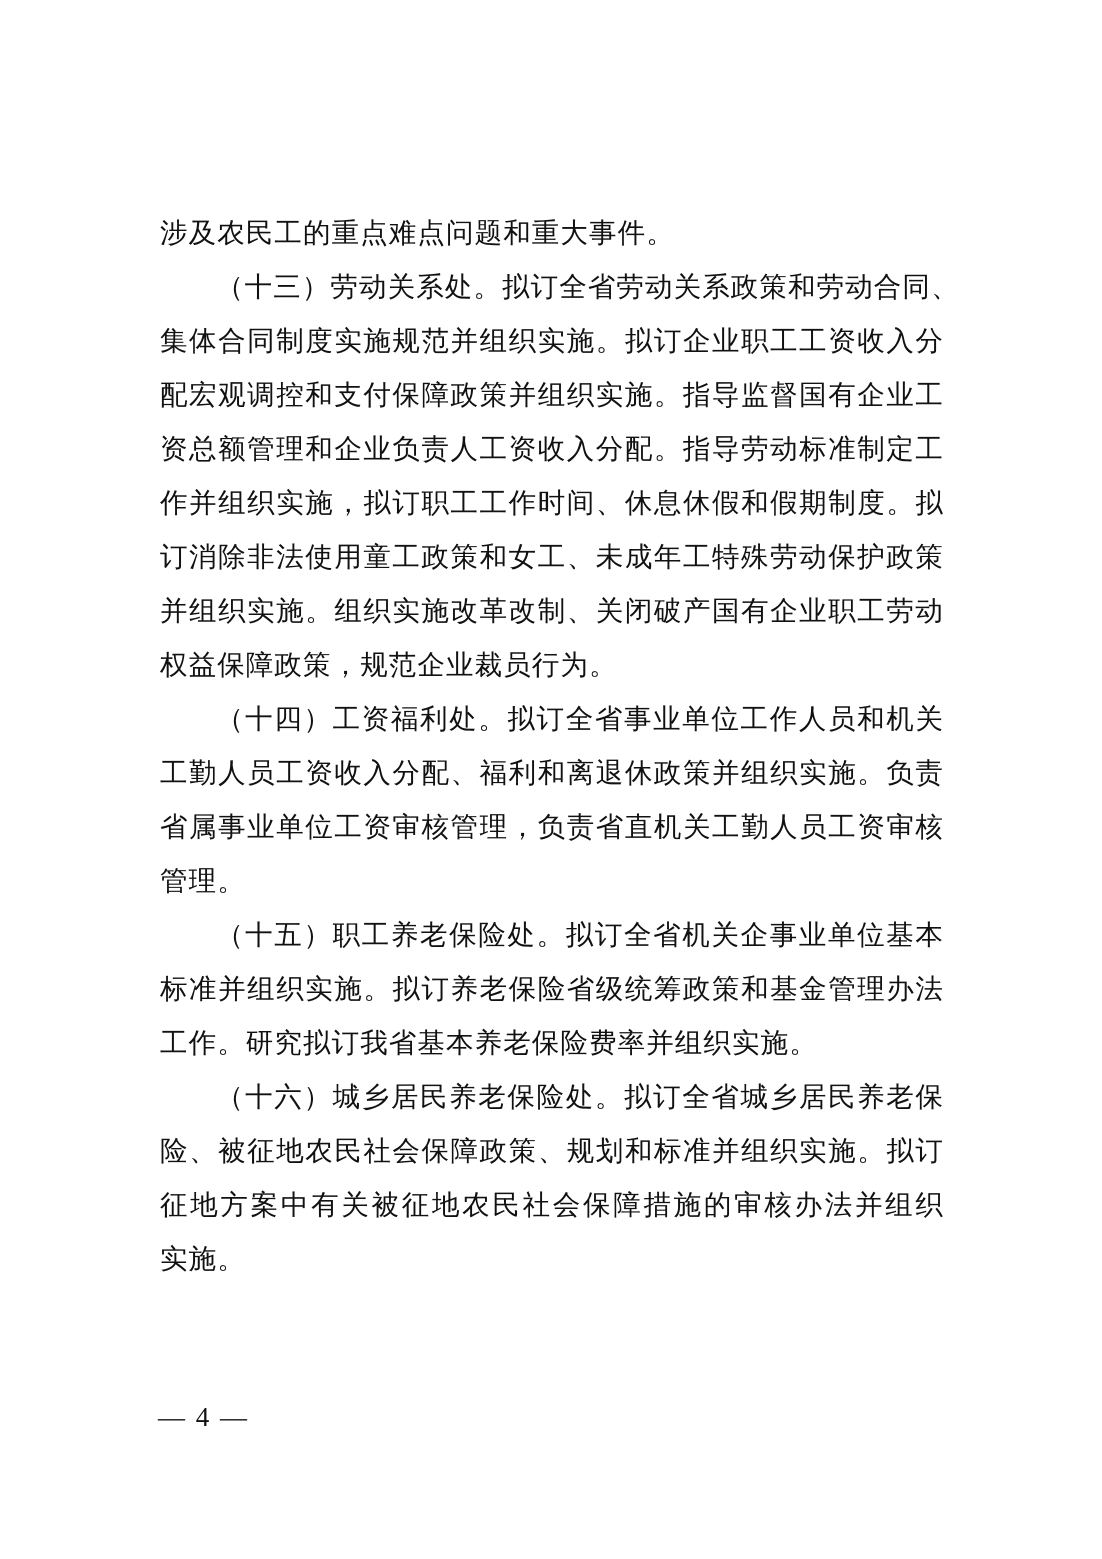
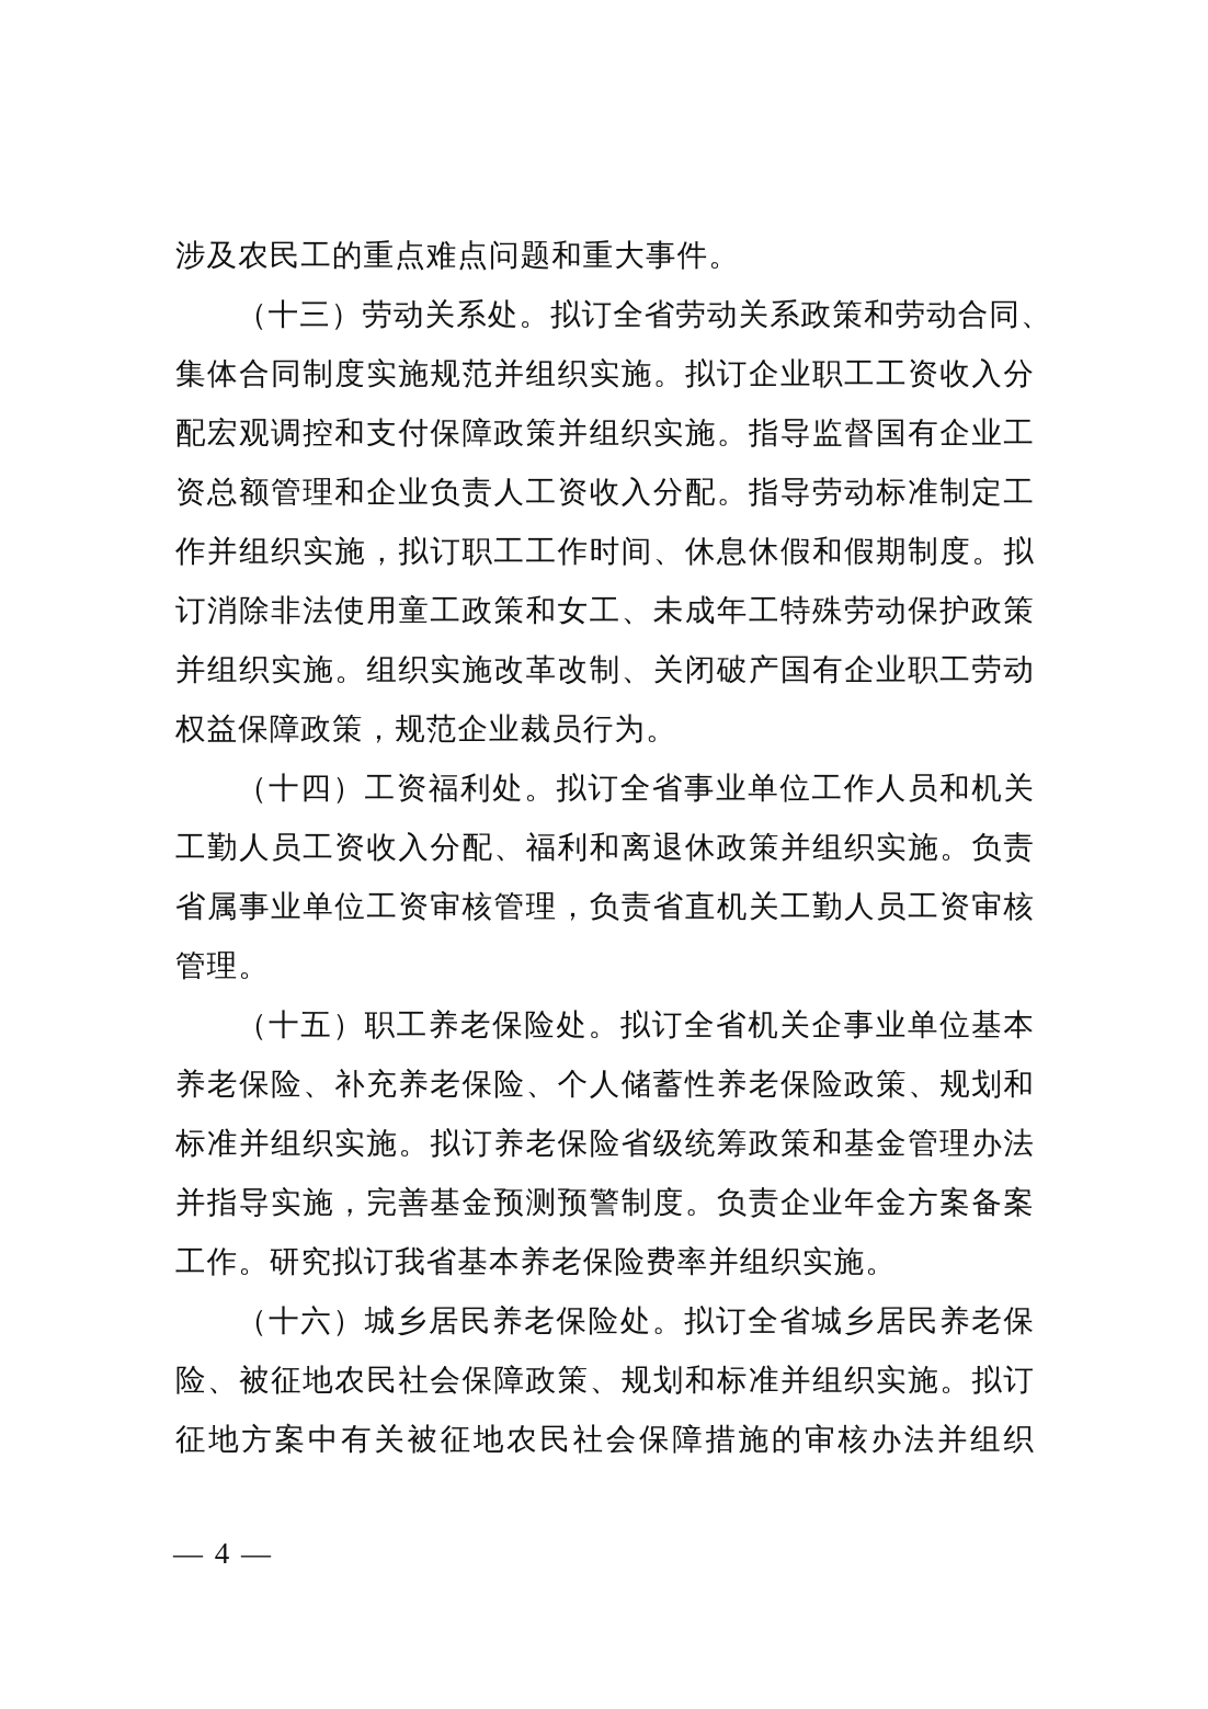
  涉及农民工的重点难点问题和重大事件。
  （十三）劳动关系处。拟订全省劳动关系政策和劳动合同
  集体合同制度实施规范并组织实施。拟订企业职工工资收入分
  配宏观调控和支付保障政策并组织实施。指导监督国有企业工
  资总额管理和企业负责人工资收入分配。指导劳动标准制定工
  作并组织实施，拟订职工工作时间、休息休假和假期制度。拟
  订消除非法使用童工政策和女工、未成年工特殊劳动保护政策
  并组织实施。组织实施改革改制、关闭破产国有企业职工劳动
  权益保障政策，规范企业裁员行为。
  （十四）工资福利处。拟订全省事业单位工作人员和机关
  工勤人员工资收入分配、福利和离退休政策并组织实施。负责
  省属事业单位工资审核管理，负责省直机关工勤人员工资审核
  管理。
  （十五）职工养老保险处。拟订全省机关企事业单位基本
+ 养老保险、补充养老保险、个人储蓄性养老保险政策、规划和
  标准并组织实施。拟订养老保险省级统筹政策和基金管理办法
+ 并指导实施，完善基金预测预警制度。负责企业年金方案备案
  工作。研究拟订我省基本养老保险费率并组织实施。
  （十六）城乡居民养老保险处。拟订全省城乡居民养老保
  险、被征地农民社会保障政策、规划和标准并组织实施。拟订
  征地方案中有关被征地农民社会保障措施的审核办法并组织
- 实施。
  — 4 —
